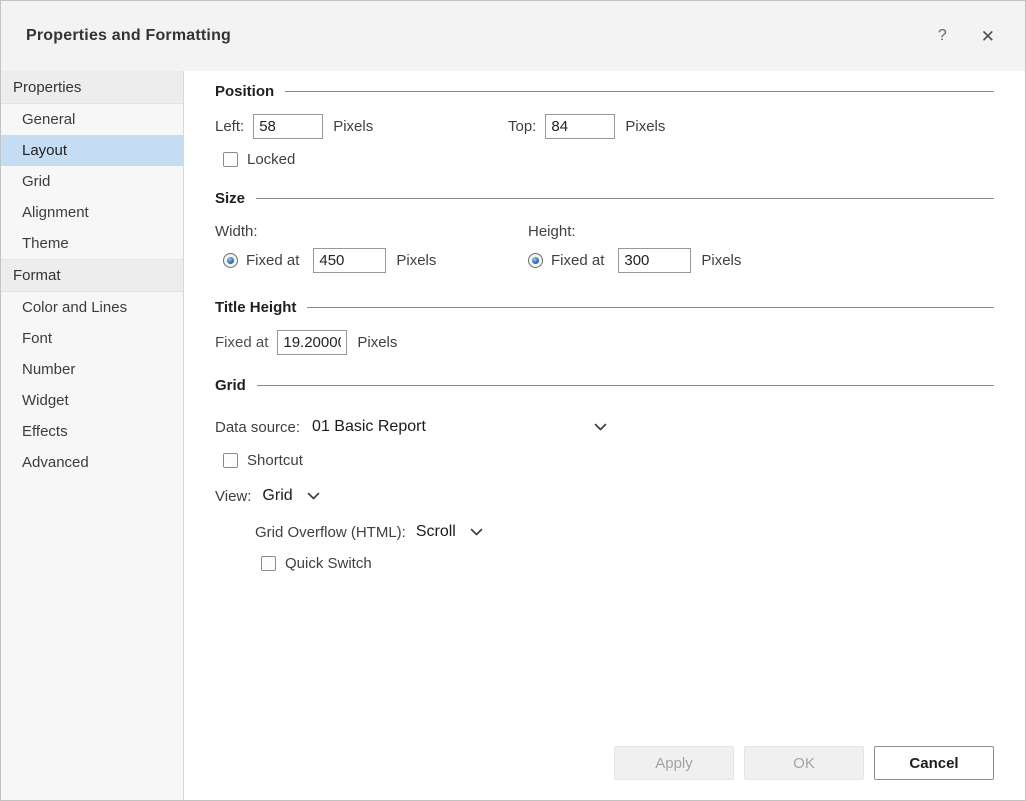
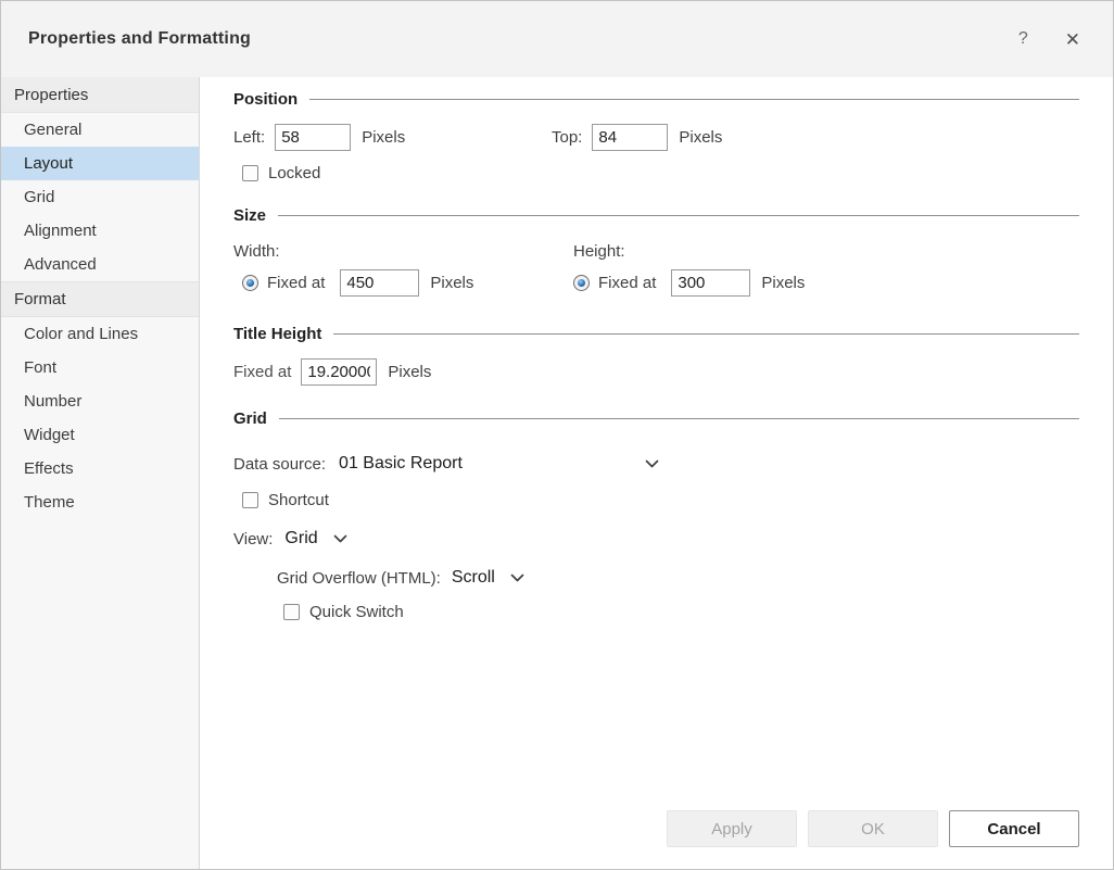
  Properties and Formatting
  ?
  ✕
  Properties
  General
  Layout
  Grid
  Alignment
- Theme
+ Advanced
  Format
  Color and Lines
  Font
  Number
  Widget
  Effects
- Advanced
+ Theme
  Position
  Left:
  58
  Pixels
  Top:
  84
  Pixels
  Locked
  Size
  Width:
  Height:
  Fixed at
  450
  Pixels
  Fixed at
  300
  Pixels
  Title Height
  Fixed at
  19.2000
  Pixels
  Grid
  Data source:
  01 Basic Report
  Shortcut
  View:
  Grid
  Grid Overflow (HTML):
  Scroll
  Quick Switch
  Apply
  OK
  Cancel
